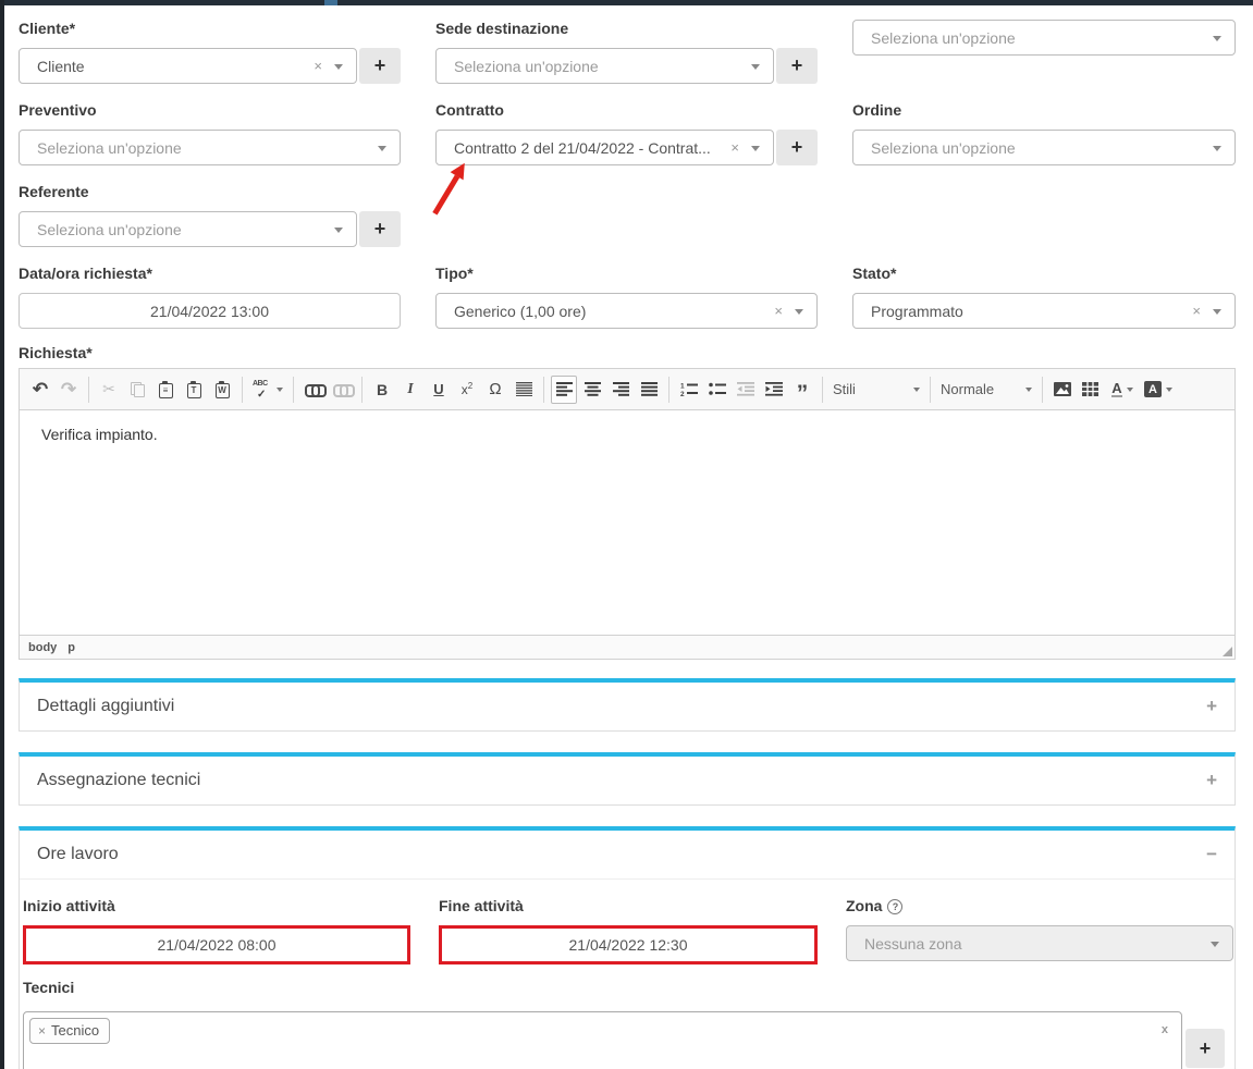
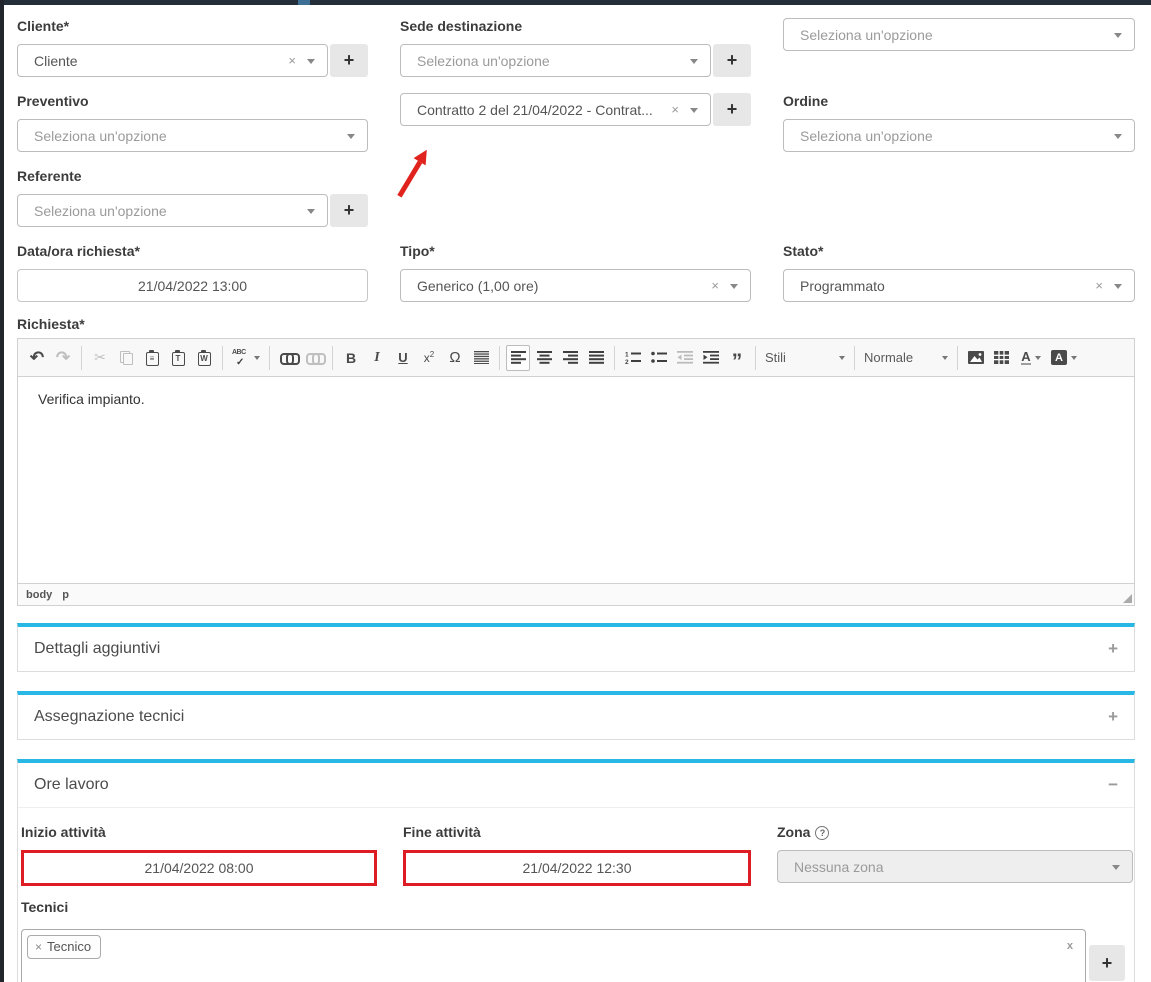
  Cliente*
  Cliente
  ×
  +
  Sede destinazione
  Seleziona un'opzione
  +
  Seleziona un'opzione
  Preventivo
  Seleziona un'opzione
- Contratto
  Contratto 2 del 21/04/2022 - Contrat...
  ×
  +
  Ordine
  Seleziona un'opzione
  Referente
  Seleziona un'opzione
  +
  Data/ora richiesta*
  21/04/2022 13:00
  Tipo*
  Generico (1,00 ore)
  ×
  Stato*
  Programmato
  ×
  Richiesta*
  ↶
  ↷
  ✂
  ≡
  T
  W
  ✓
  B
  I
  U
  x2
  Ω
  ”
  Stili
  Normale
  A
  A
  Verifica impianto.
  body
  p
  Dettagli aggiuntivi
  +
  Assegnazione tecnici
  +
  Ore lavoro
  −
  Inizio attività
  21/04/2022 08:00
  Fine attività
  21/04/2022 12:30
  Zona
  ?
  Nessuna zona
  Tecnici
  ×
  Tecnico
  x
  +
